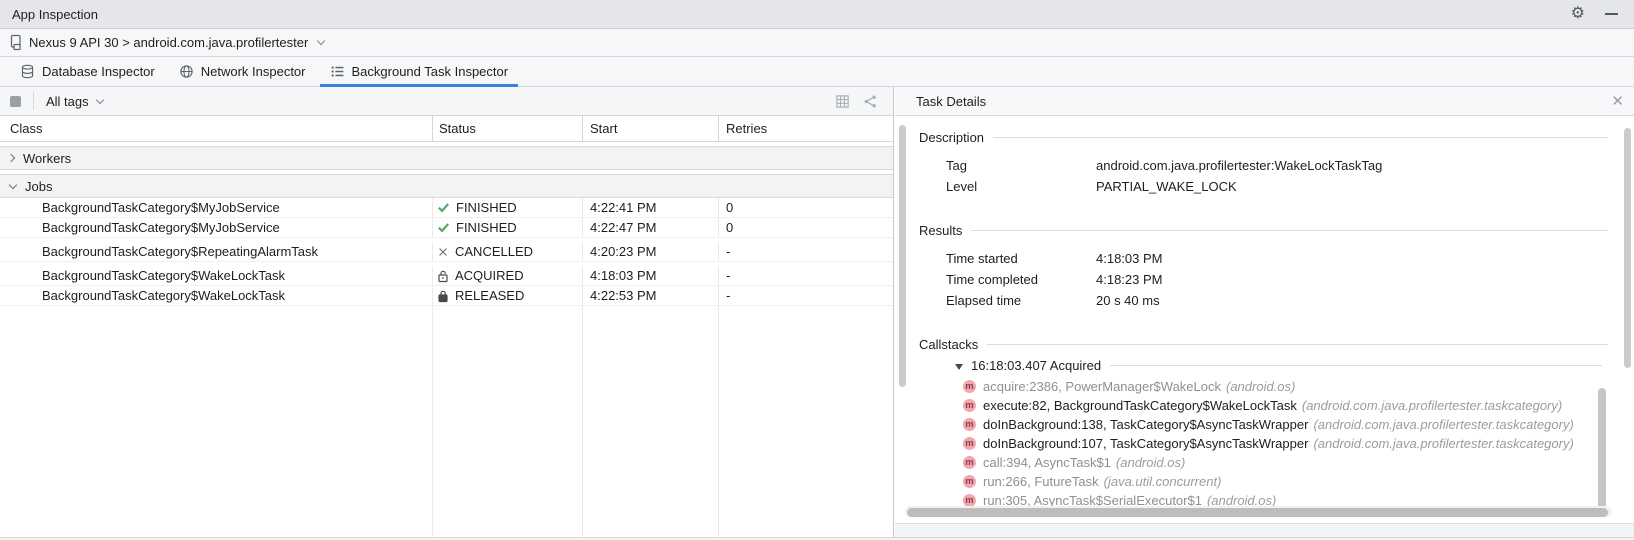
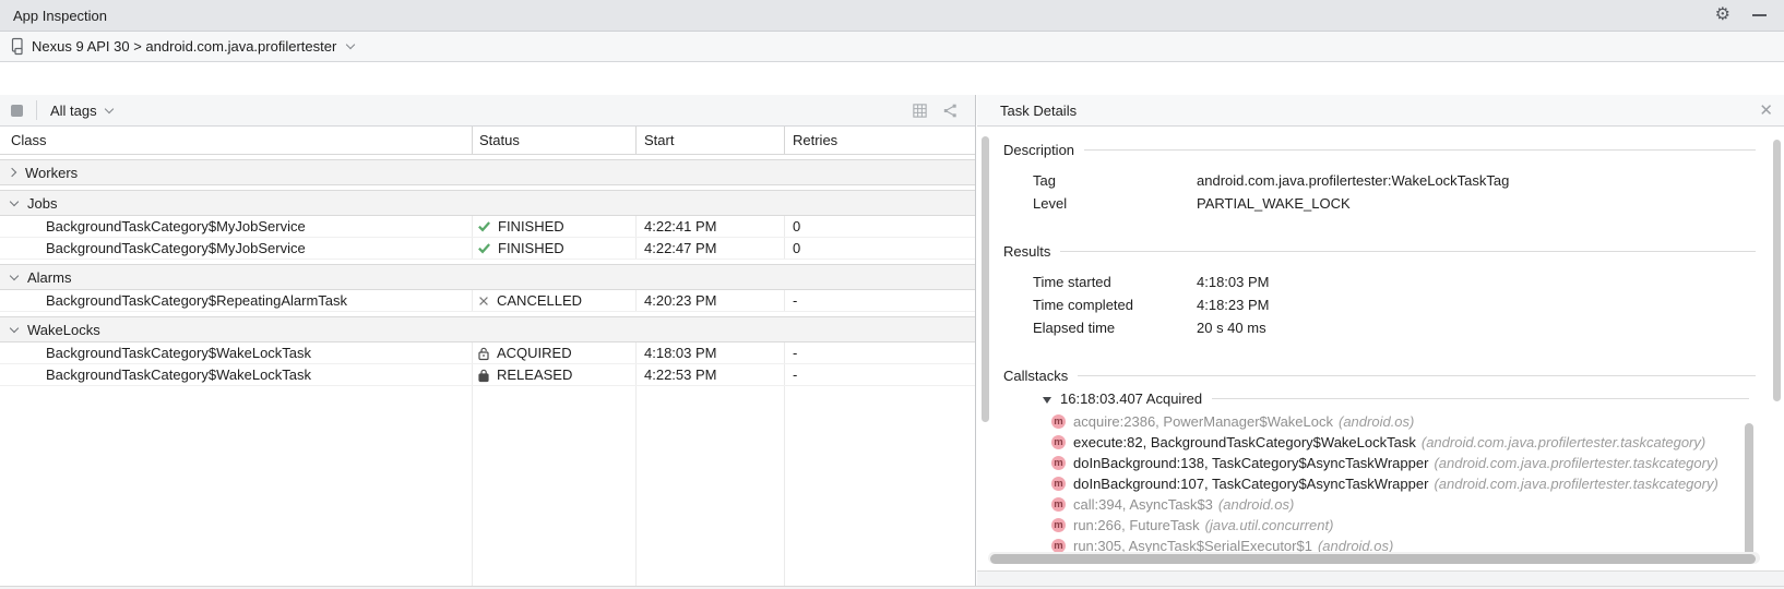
  App Inspection
  ⚙
  Nexus 9 API 30 > android.com.java.profilertester
- Database Inspector
- Network Inspector
- Background Task Inspector
  All tags
  Class
  Status
  Start
  Retries
  Workers
  Jobs
  BackgroundTaskCategory$MyJobService
  FINISHED
  4:22:41 PM
  0
  BackgroundTaskCategory$MyJobService
  FINISHED
  4:22:47 PM
  0
+ Alarms
  BackgroundTaskCategory$RepeatingAlarmTask
  CANCELLED
  4:20:23 PM
  -
+ WakeLocks
  BackgroundTaskCategory$WakeLockTask
  ACQUIRED
  4:18:03 PM
  -
  BackgroundTaskCategory$WakeLockTask
  RELEASED
  4:22:53 PM
  -
  Task Details
  ✕
  Description
  Tag
  android.com.java.profilertester:WakeLockTaskTag
  Level
  PARTIAL_WAKE_LOCK
  Results
  Time started
  4:18:03 PM
  Time completed
  4:18:23 PM
  Elapsed time
  20 s 40 ms
  Callstacks
  16:18:03.407 Acquired
  m
  acquire:2386, PowerManager$WakeLock
  (android.os)
  m
  execute:82, BackgroundTaskCategory$WakeLockTask
  (android.com.java.profilertester.taskcategory)
  m
  doInBackground:138, TaskCategory$AsyncTaskWrapper
  (android.com.java.profilertester.taskcategory)
  m
  doInBackground:107, TaskCategory$AsyncTaskWrapper
  (android.com.java.profilertester.taskcategory)
  m
- call:394, AsyncTask$1
+ call:394, AsyncTask$3
  (android.os)
  m
  run:266, FutureTask
  (java.util.concurrent)
  m
  run:305, AsyncTask$SerialExecutor$1
  (android.os)
